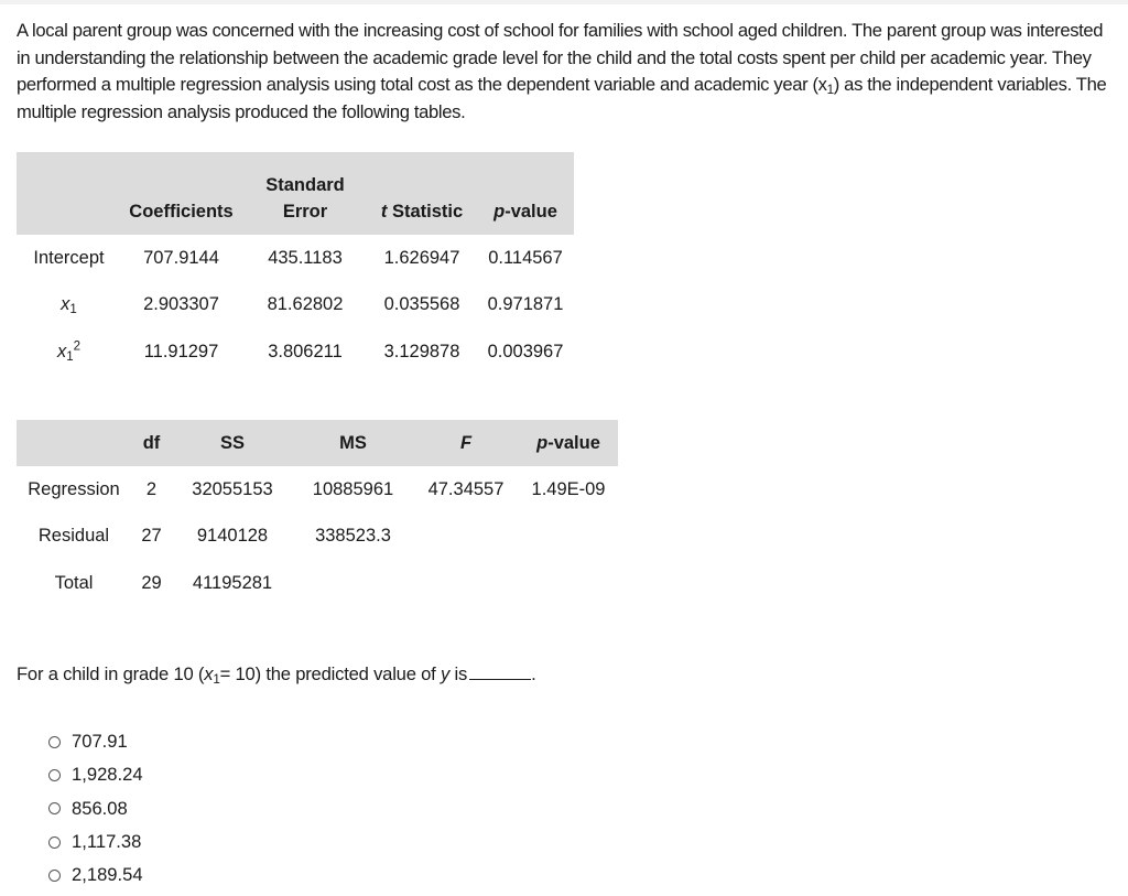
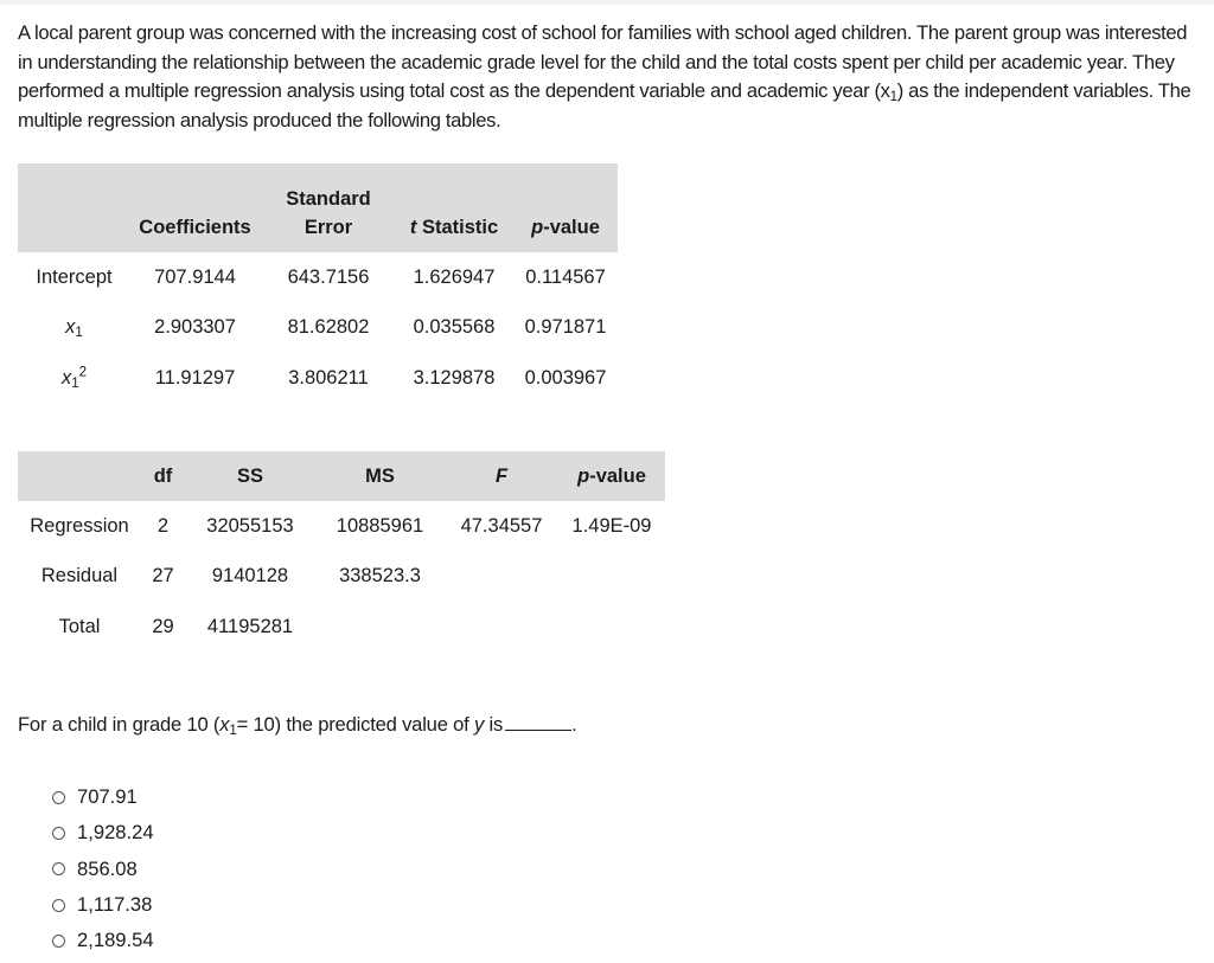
  A local parent group was concerned with the increasing cost of school for families with school aged children. The parent group was interested in understanding the relationship between the academic grade level for the child and the total costs spent per child per academic year. They performed a multiple regression analysis using total cost as the dependent variable and academic year (x1) as the independent variables. The multiple regression analysis produced the following tables.
  	Coefficients	StandardError	t Statistic	p-value
- Intercept	707.9144	435.1183	1.626947	0.114567
+ Intercept	707.9144	643.7156	1.626947	0.114567
  x1	2.903307	81.62802	0.035568	0.971871
  x12	11.91297	3.806211	3.129878	0.003967
  	df	SS	MS	F	p-value
  Regression	2	32055153	10885961	47.34557	1.49E-09
  Residual	27	9140128	338523.3
  Total	29	41195281
  For a child in grade 10 (x1= 10) the predicted value of y is .
  707.91
  1,928.24
  856.08
  1,117.38
  2,189.54
